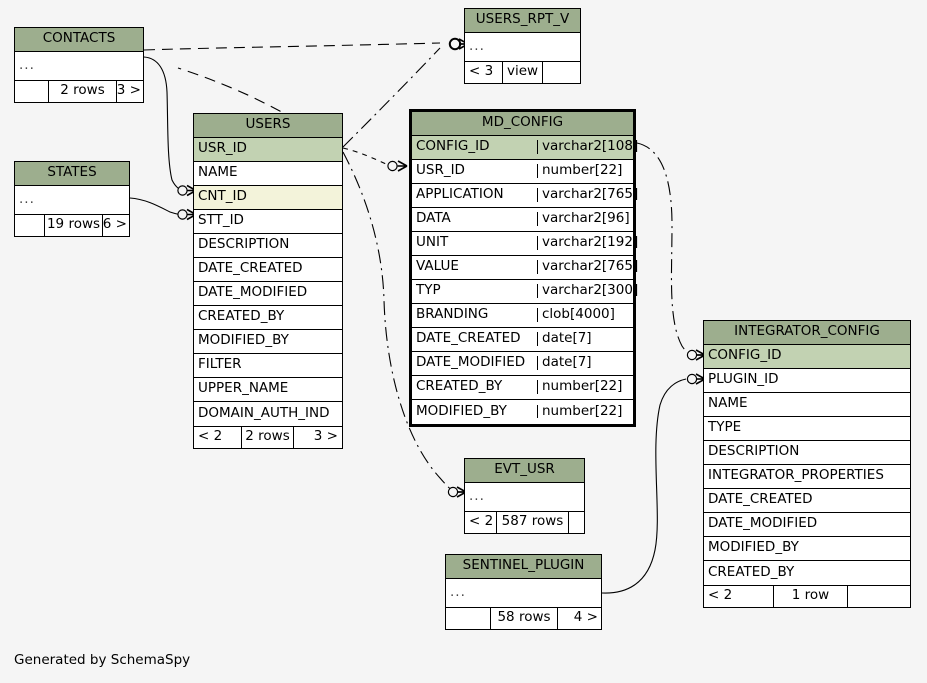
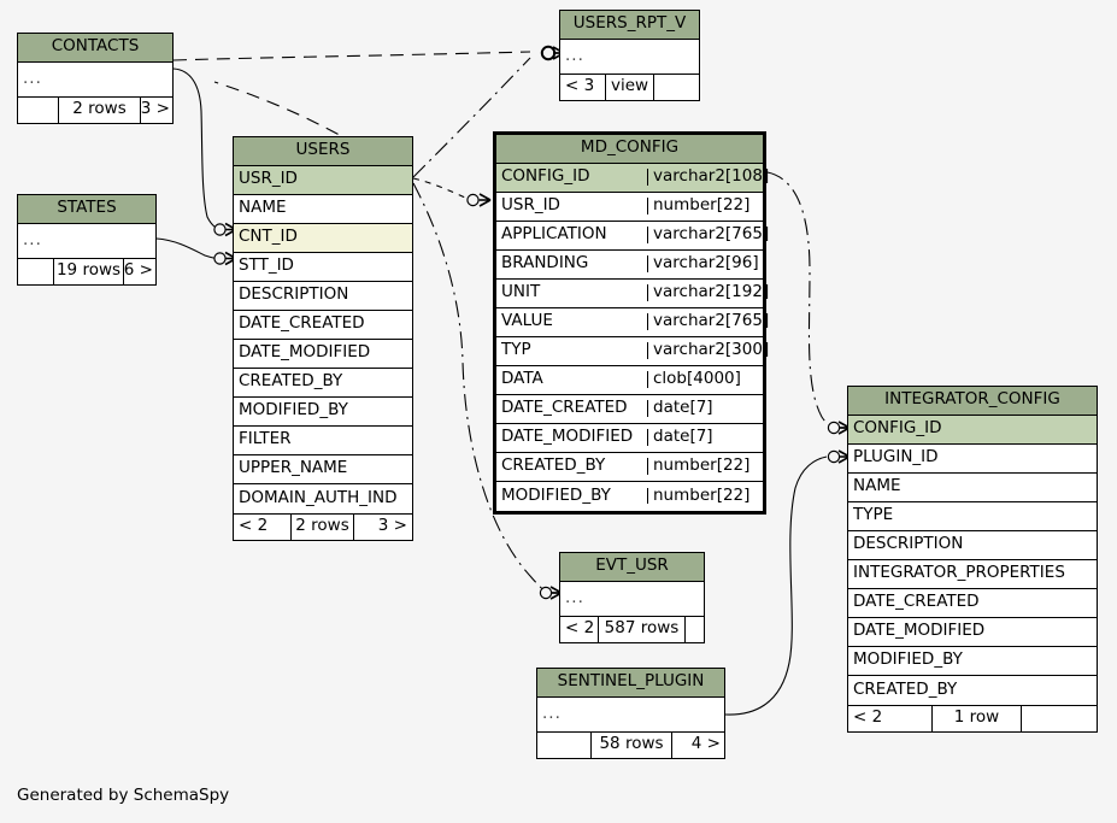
  CONTACTS
  ...
  2 rows
  3 >
  STATES
  ...
  19 rows
  6 >
  USERS_RPT_V
  ...
  < 3
  view
  USERS
  USR_ID
  NAME
  CNT_ID
  STT_ID
  DESCRIPTION
  DATE_CREATED
  DATE_MODIFIED
  CREATED_BY
  MODIFIED_BY
  FILTER
  UPPER_NAME
  DOMAIN_AUTH_IND
  < 2
  2 rows
  3 >
  MD_CONFIG
  CONFIG_ID
  varchar2[108]
  USR_ID
  number[22]
  APPLICATION
  varchar2[765]
- DATA
+ BRANDING
  varchar2[96]
  UNIT
  varchar2[192]
  VALUE
  varchar2[765]
  TYP
  varchar2[300]
- BRANDING
+ DATA
  clob[4000]
  DATE_CREATED
  date[7]
  DATE_MODIFIED
  date[7]
  CREATED_BY
  number[22]
  MODIFIED_BY
  number[22]
  INTEGRATOR_CONFIG
  CONFIG_ID
  PLUGIN_ID
  NAME
  TYPE
  DESCRIPTION
  INTEGRATOR_PROPERTIES
  DATE_CREATED
  DATE_MODIFIED
  MODIFIED_BY
  CREATED_BY
  < 2
  1 row
  EVT_USR
  ...
  < 2
  587 rows
  SENTINEL_PLUGIN
  ...
  58 rows
  4 >
  Generated by SchemaSpy
